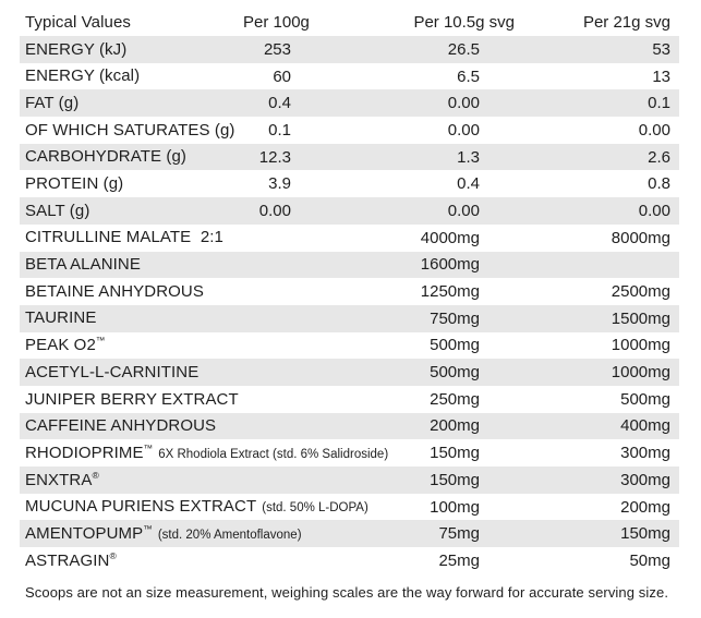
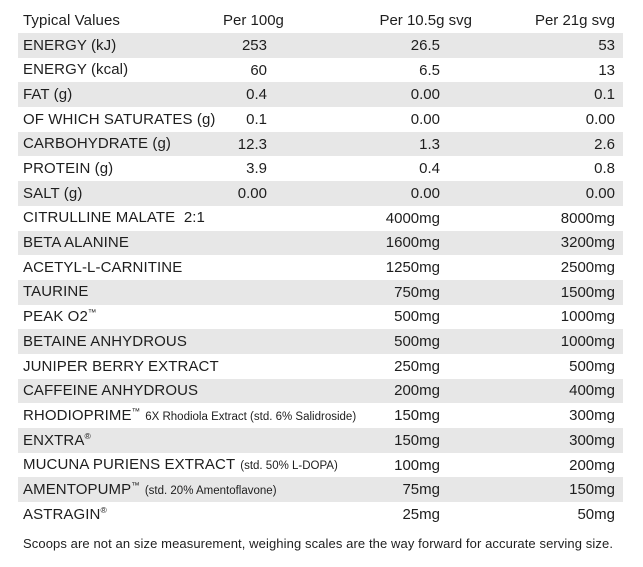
  Typical Values
  Per 100g
  Per 10.5g svg
  Per 21g svg
  ENERGY (kJ)
  253
  26.5
  53
  ENERGY (kcal)
  60
  6.5
  13
  FAT (g)
  0.4
  0.00
  0.1
  OF WHICH SATURATES (g)
  0.1
  0.00
  0.00
  CARBOHYDRATE (g)
  12.3
  1.3
  2.6
  PROTEIN (g)
  3.9
  0.4
  0.8
  SALT (g)
  0.00
  0.00
  0.00
  CITRULLINE MALATE 2:1
  4000mg
  8000mg
  BETA ALANINE
  1600mg
+ 3200mg
- BETAINE ANHYDROUS
+ ACETYL-L-CARNITINE
  1250mg
  2500mg
  TAURINE
  750mg
  1500mg
  PEAK O2™
  500mg
  1000mg
- ACETYL-L-CARNITINE
+ BETAINE ANHYDROUS
  500mg
  1000mg
  JUNIPER BERRY EXTRACT
  250mg
  500mg
  CAFFEINE ANHYDROUS
  200mg
  400mg
  RHODIOPRIME™6X Rhodiola Extract (std. 6% Salidroside)
  150mg
  300mg
  ENXTRA®
  150mg
  300mg
  MUCUNA PURIENS EXTRACT (std. 50% L-DOPA)
  100mg
  200mg
  AMENTOPUMP™(std. 20% Amentoflavone)
  75mg
  150mg
  ASTRAGIN®
  25mg
  50mg
  Scoops are not an size measurement, weighing scales are the way forward for accurate serving size.
